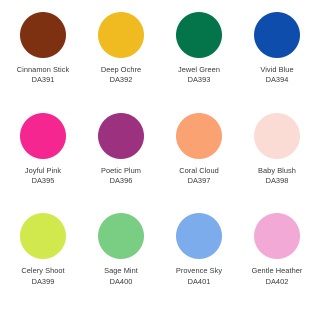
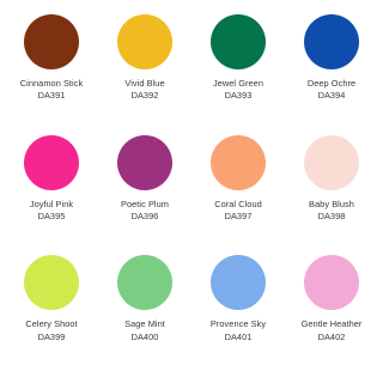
  Cinnamon Stick
  DA391
- Deep Ochre
+ Vivid Blue
  DA392
  Jewel Green
  DA393
- Vivid Blue
+ Deep Ochre
  DA394
  Joyful Pink
  DA395
  Poetic Plum
  DA396
  Coral Cloud
  DA397
  Baby Blush
  DA398
  Celery Shoot
  DA399
  Sage Mint
  DA400
  Provence Sky
  DA401
  Gentle Heather
  DA402
